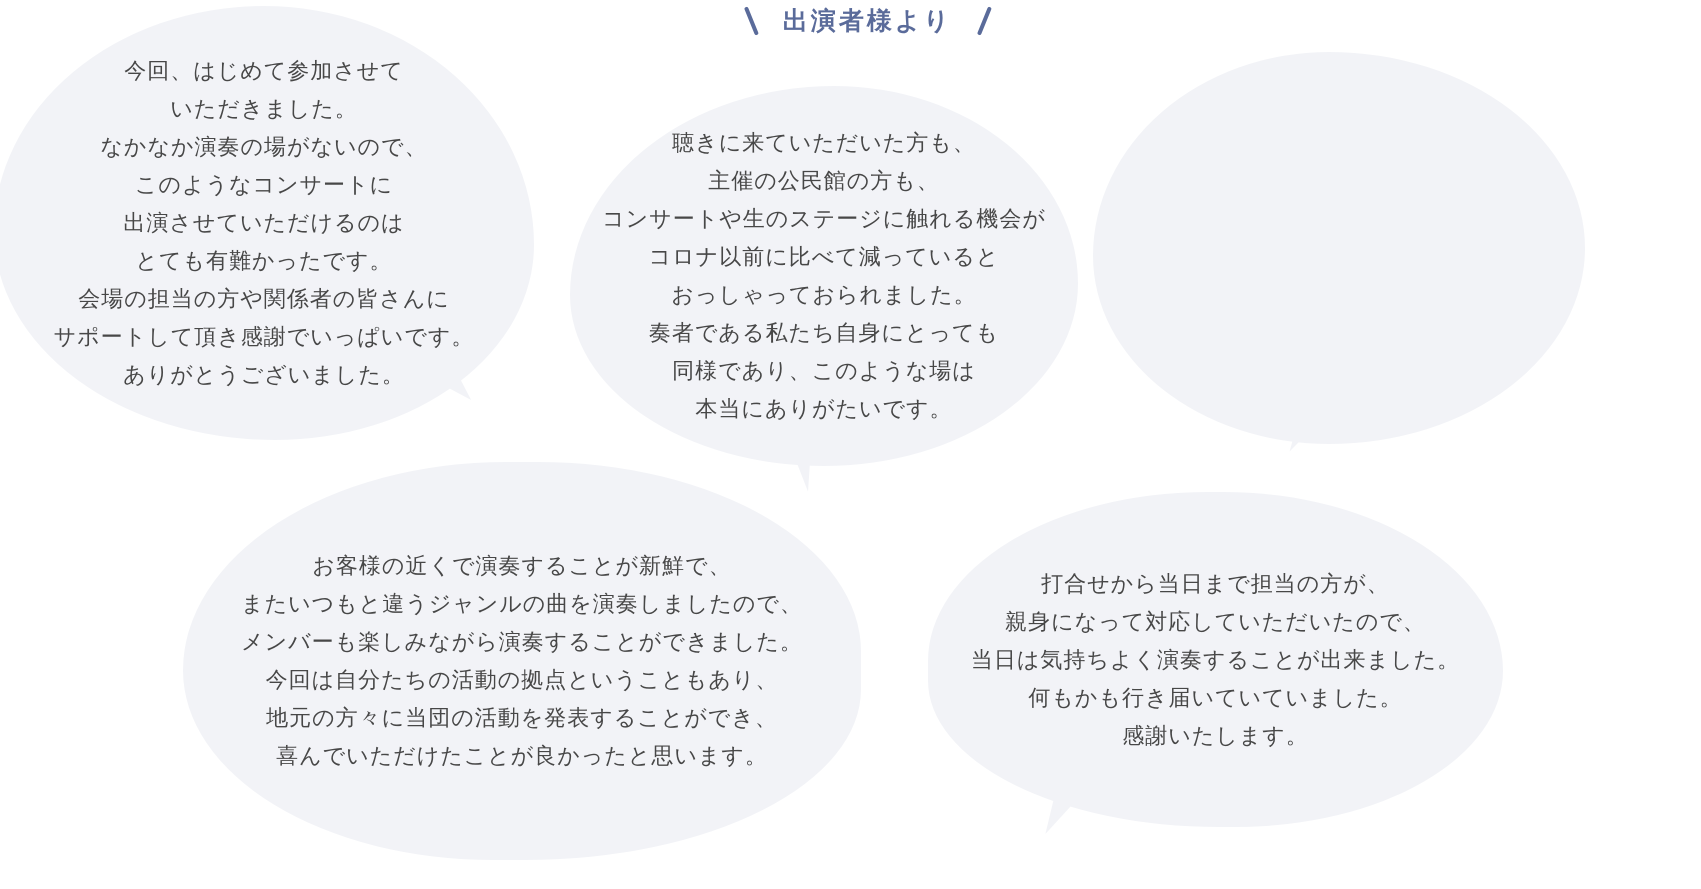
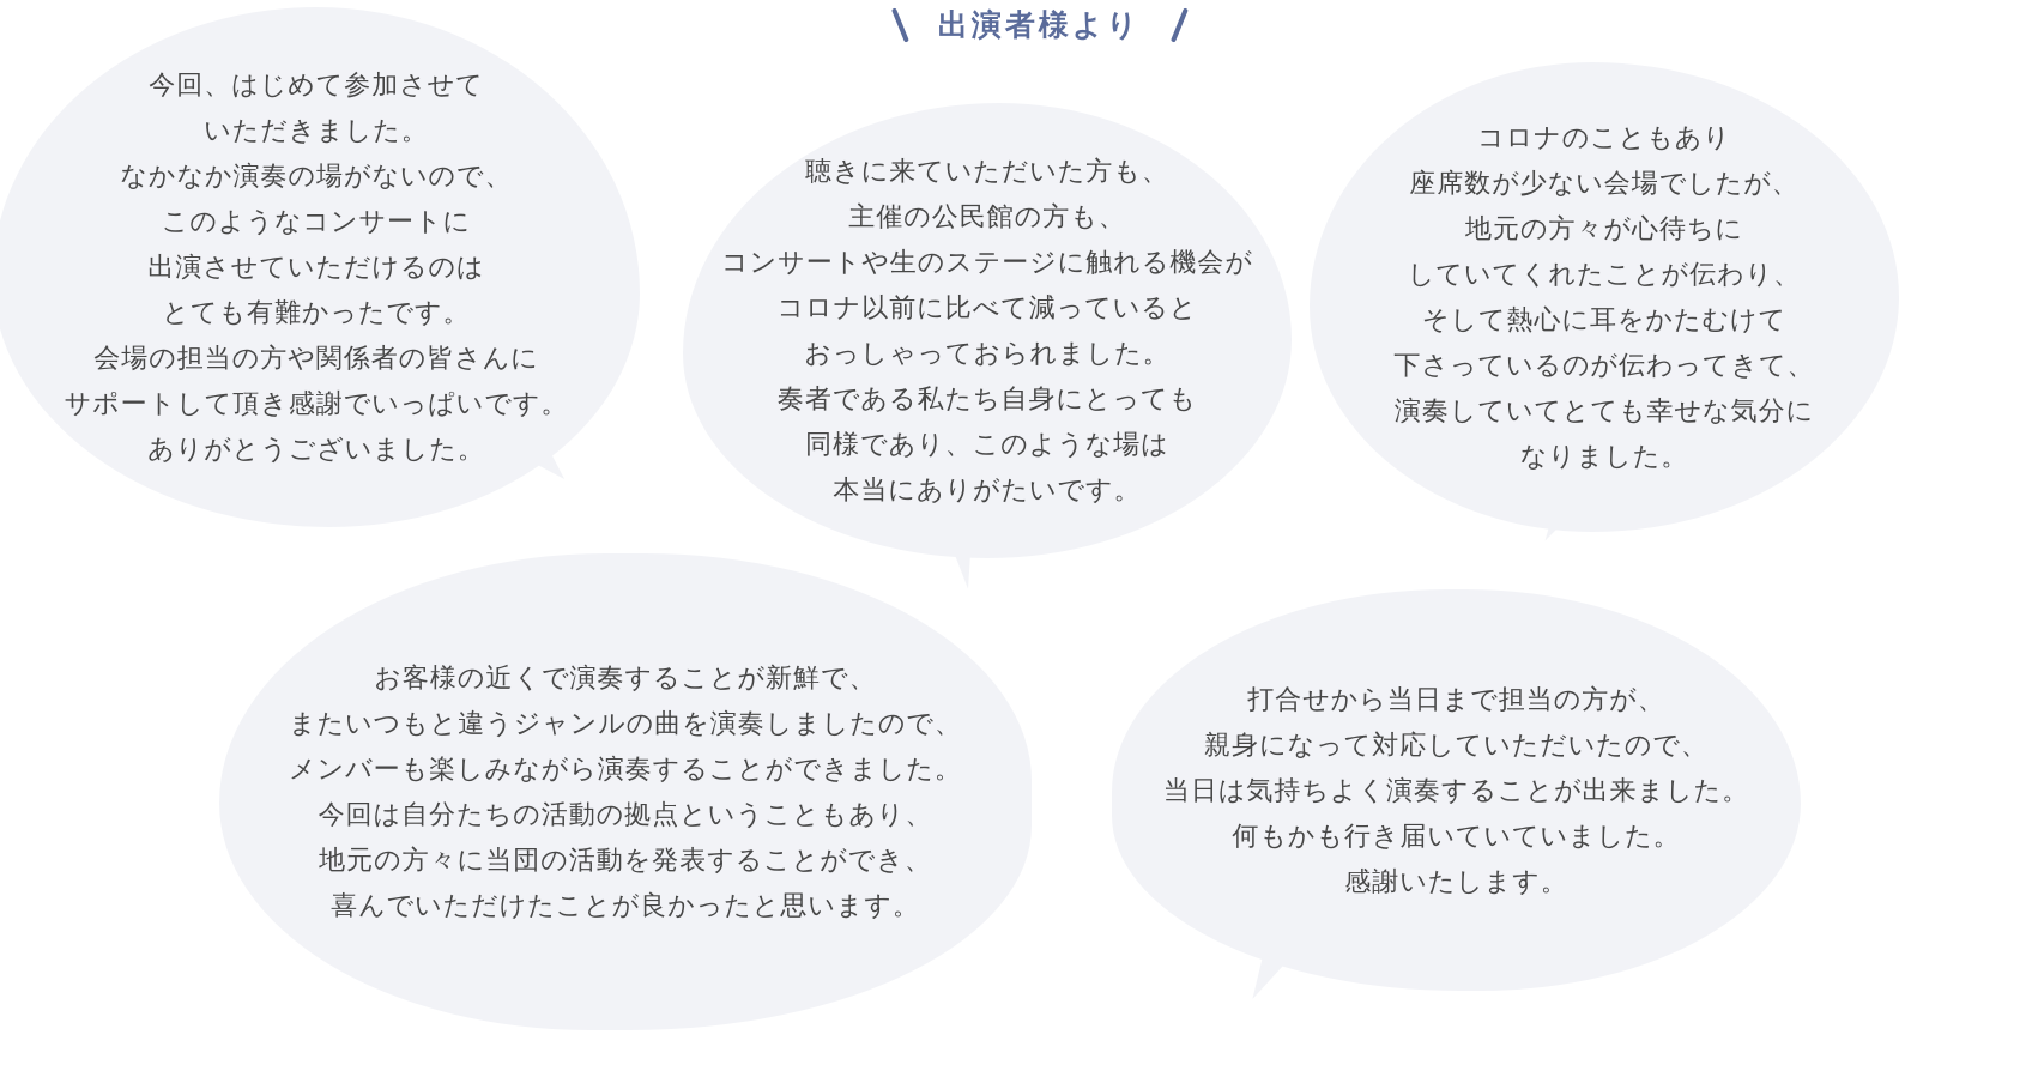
  出演者様より
  今回、はじめて参加させて
  いただきました。
  なかなか演奏の場がないので、
  このようなコンサートに
  出演させていただけるのは
  とても有難かったです。
  会場の担当の方や関係者の皆さんに
  サポートして頂き感謝でいっぱいです。
  ありがとうございました。
  聴きに来ていただいた方も、
  主催の公民館の方も、
  コンサートや生のステージに触れる機会が
  コロナ以前に比べて減っていると
  おっしゃっておられました。
  奏者である私たち自身にとっても
  同様であり、このような場は
  本当にありがたいです。
+ コロナのこともあり
+ 座席数が少ない会場でしたが、
+ 地元の方々が心待ちに
+ していてくれたことが伝わり、
+ そして熱心に耳をかたむけて
+ 下さっているのが伝わってきて、
+ 演奏していてとても幸せな気分に
+ なりました。
  お客様の近くで演奏することが新鮮で、
  またいつもと違うジャンルの曲を演奏しましたので、
  メンバーも楽しみながら演奏することができました。
  今回は自分たちの活動の拠点ということもあり、
  地元の方々に当団の活動を発表することができ、
  喜んでいただけたことが良かったと思います。
  打合せから当日まで担当の方が、
  親身になって対応していただいたので、
  当日は気持ちよく演奏することが出来ました。
  何もかも行き届いていていました。
  感謝いたします。
